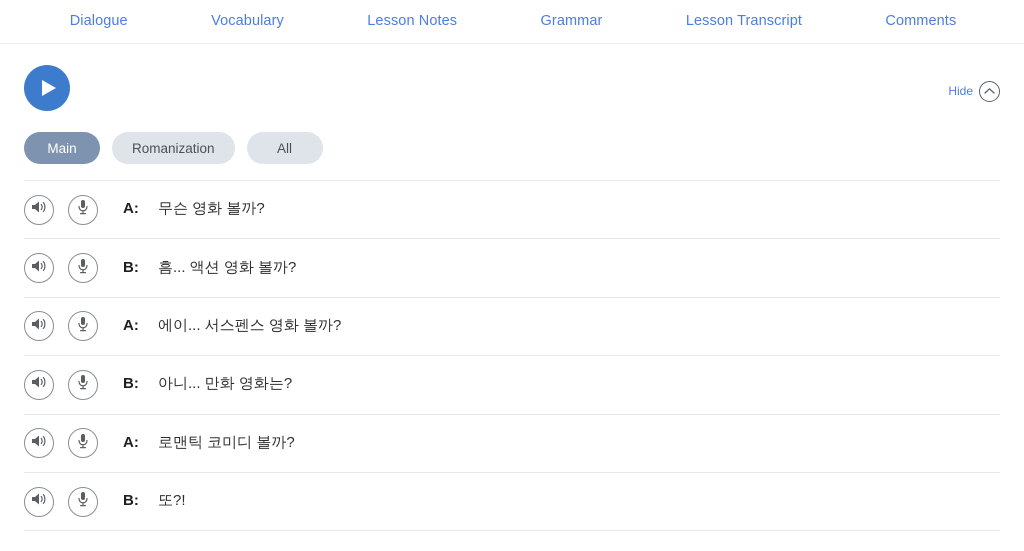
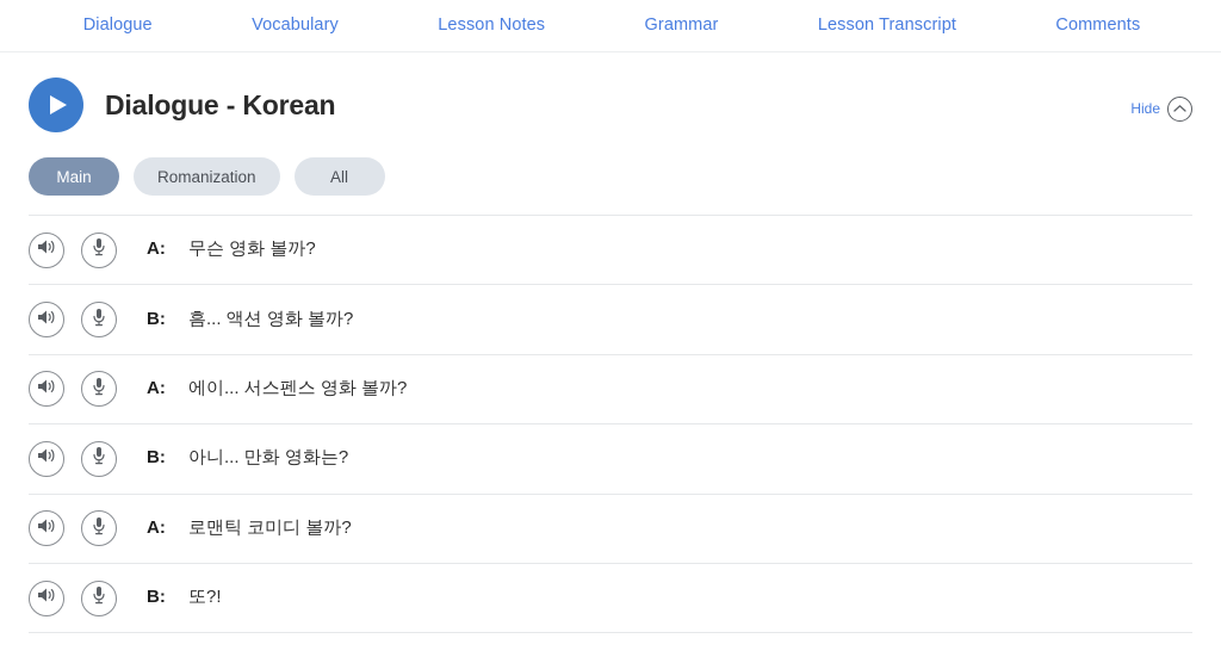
  Dialogue
  Vocabulary
  Lesson Notes
  Grammar
  Lesson Transcript
  Comments
+ Dialogue - Korean
  Hide
  Main
  Romanization
  All
  A:
  무슨 영화 볼까?
  B:
  흠... 액션 영화 볼까?
  A:
  에이... 서스펜스 영화 볼까?
  B:
  아니... 만화 영화는?
  A:
  로맨틱 코미디 볼까?
  B:
  또?!
